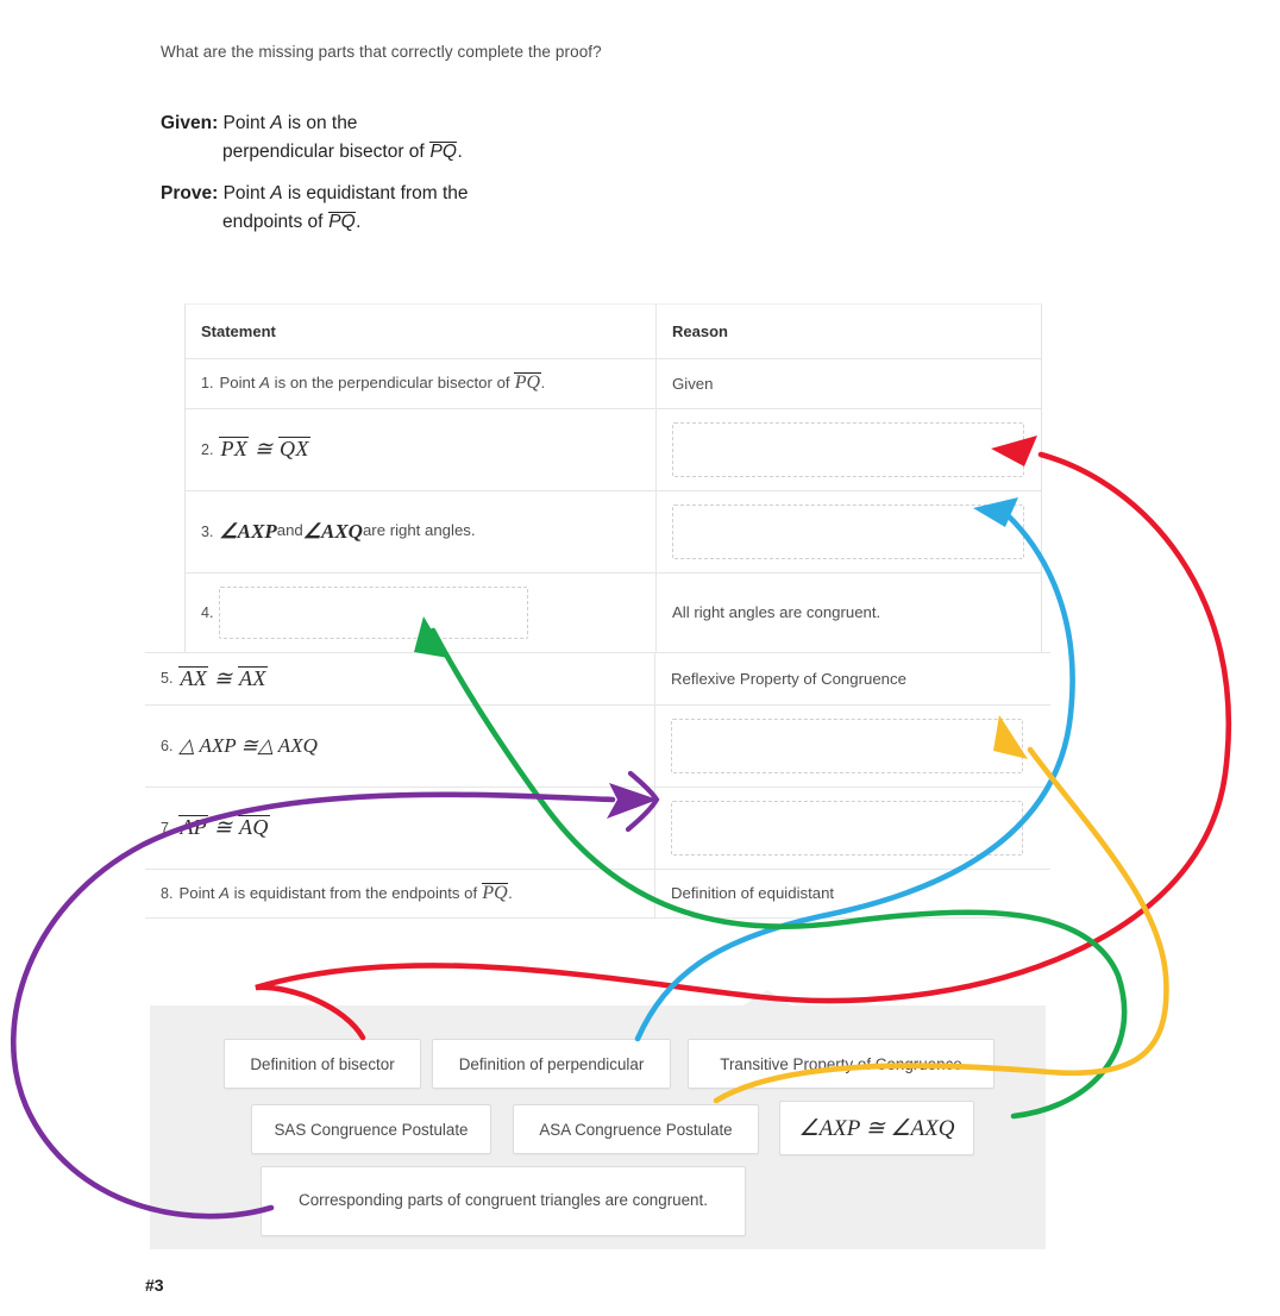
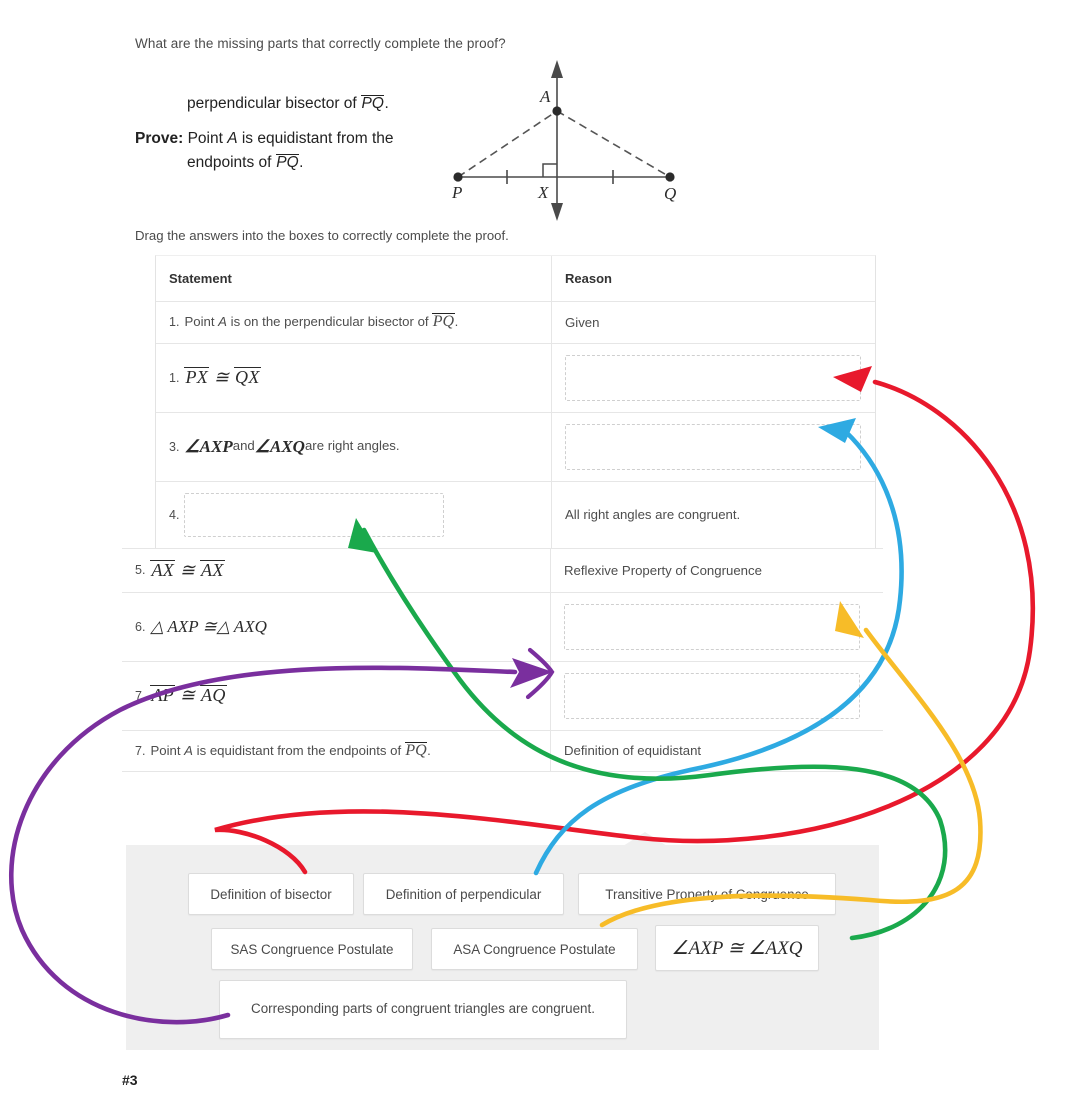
  What are the missing parts that correctly complete the proof?
- Given: Point A is on the
  perpendicular bisector of PQ.
  Prove: Point A is equidistant from the
  endpoints of PQ.
+ A
+ P
+ X
+ Q
+ Drag the answers into the boxes to correctly complete the proof.
  Statement
  Reason
  1. Point A is on the perpendicular bisector of PQ.
  Given
- 2.
+ 1.
  PX ≅ QX
  3.
  ∠AXP
  and
  ∠AXQ
  are right angles.
  4.
  All right angles are congruent.
  5.
  AX ≅ AX
  Reflexive Property of Congruence
  6.
  △ AXP ≅△ AXQ
  7.
  P ≅ AQ
- 8. Point A is equidistant from the endpoints of PQ.
+ 7. Point A is equidistant from the endpoints of PQ.
  Definition of equidistant
  Definition of bisector
  Definition of perpendicular
  SAS Congruence Postulate
  ASA Congruence Postulate
  ∠AXP ≅ ∠AXQ
  Corresponding parts of congruent triangles are congruent.
  #3
